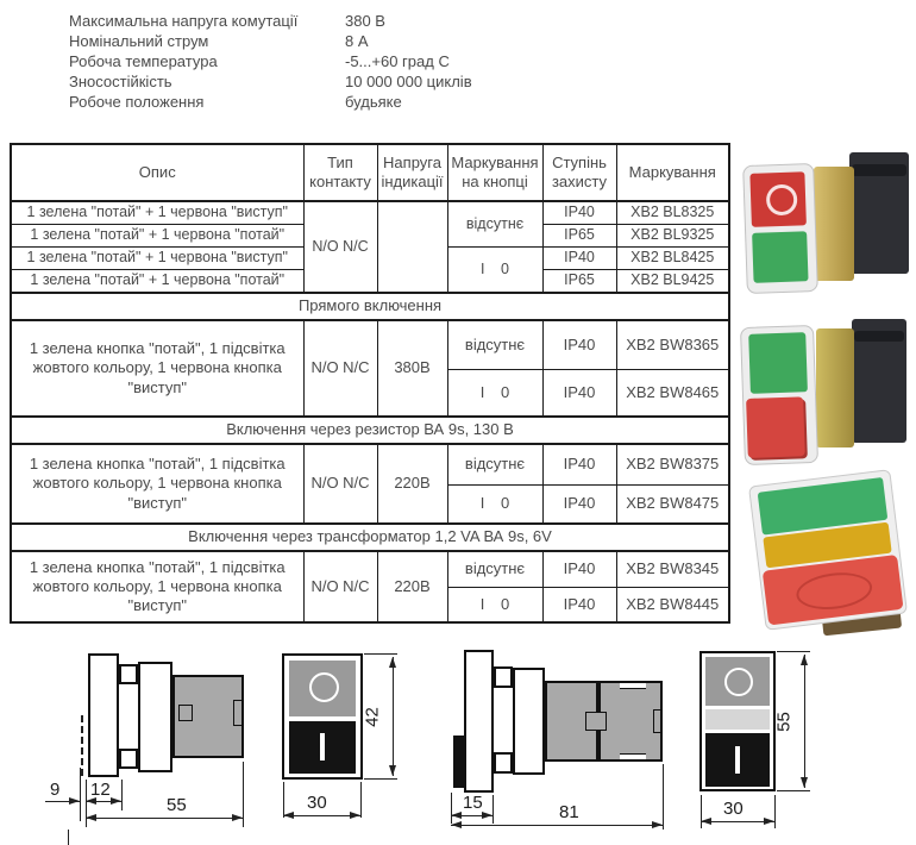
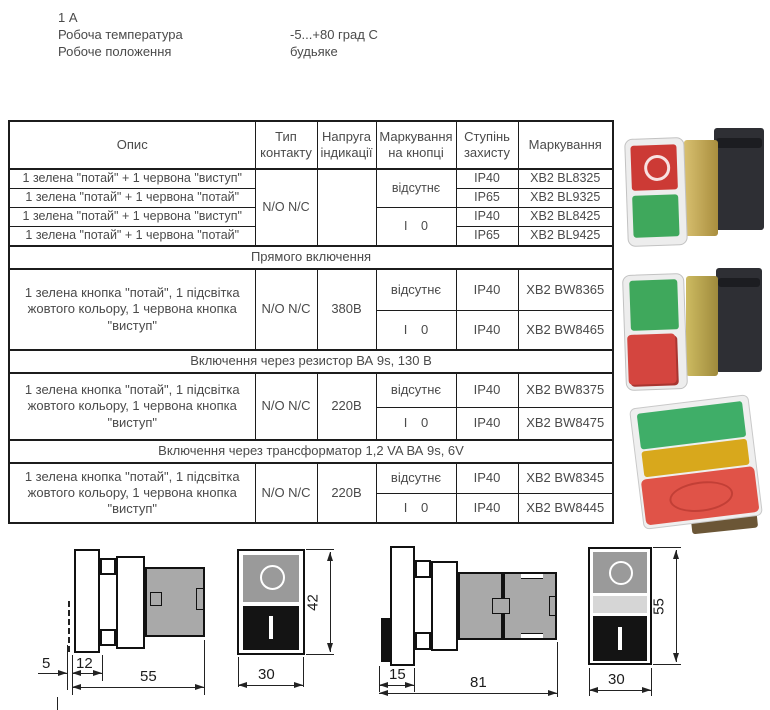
- Максимальна напруга комутації
- 380 В
- Номінальний струм
- 8 А
+ 1 А
  Робоча температура
- -5...+60 град С
+ -5...+80 град С
- Зносостійкість
- 10 000 000 циклів
  Робоче положення
  будьяке
  Опис	Тип контакту	Напруга індикації	Маркування на кнопці	Ступінь захисту	Маркування
  1 зелена "потай" + 1 червона "виступ"	N/O N/C		відсутнє	IP40	XB2 BL8325
  1 зелена "потай" + 1 червона "потай"	IP65	XB2 BL9325
  1 зелена "потай" + 1 червона "виступ"	І 0	IP40	XB2 BL8425
  1 зелена "потай" + 1 червона "потай"	IP65	XB2 BL9425
  Прямого включення
  1 зелена кнопка "потай", 1 підсвітка жовтого кольору, 1 червона кнопка "виступ"	N/O N/C	380В	відсутнє	IP40	XB2 BW8365
  І 0	IP40	XB2 BW8465
  Включення через резистор ВА 9s, 130 В
  1 зелена кнопка "потай", 1 підсвітка жовтого кольору, 1 червона кнопка "виступ"	N/O N/C	220В	відсутнє	IP40	XB2 BW8375
  І 0	IP40	XB2 BW8475
  Включення через трансформатор 1,2 VA ВА 9s, 6V
  1 зелена кнопка "потай", 1 підсвітка жовтого кольору, 1 червона кнопка "виступ"	N/O N/C	220В	відсутнє	IP40	XB2 BW8345
  І 0	IP40	XB2 BW8445
- 9
+ 5
  12
  55
  30
  15
  81
  30
